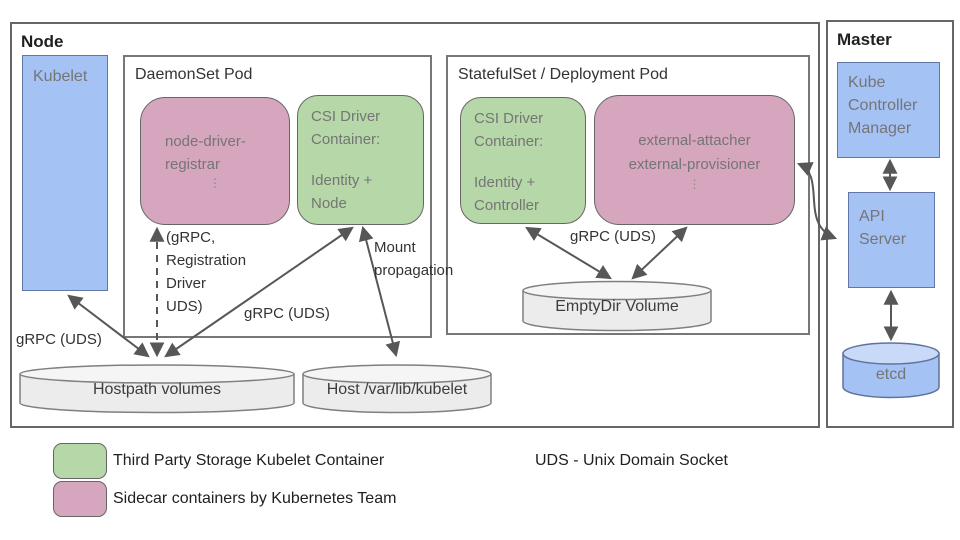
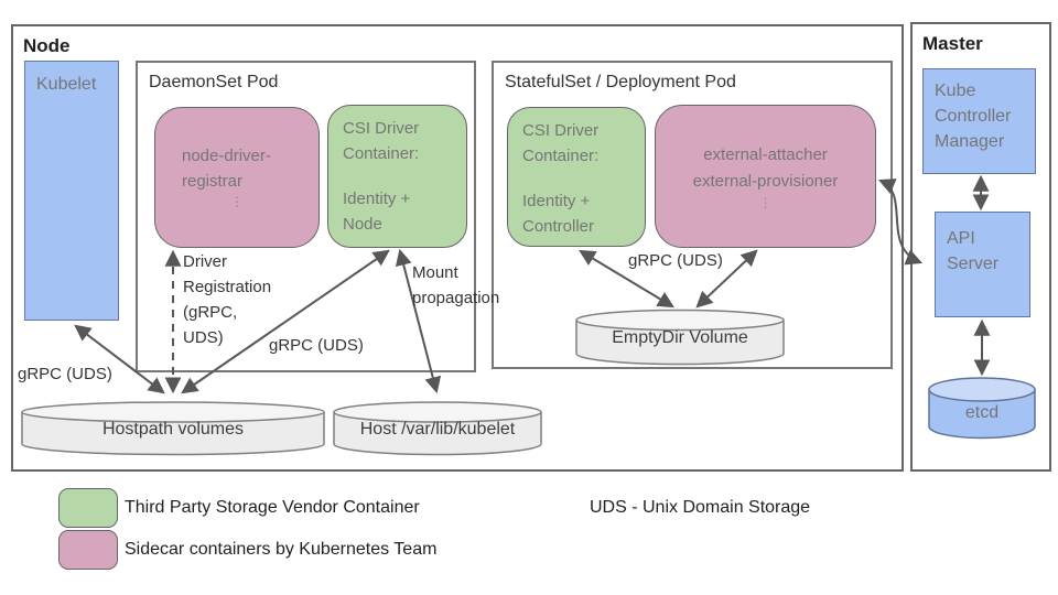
  Node
  Master
  Kubelet
  DaemonSet Pod
  node-driver-
  registrar
  ⋮
  CSI Driver
  Container:
  Identity +
  Node
  StatefulSet / Deployment Pod
  CSI Driver
  Container:
  Identity +
  Controller
  external-attacher
  external-provisioner
  ⋮
  EmptyDir Volume
  Hostpath volumes
  Host /var/lib/kubelet
  Kube
  Controller
  Manager
  API
  Server
  etcd
  gRPC (UDS)
- (gRPC,
+ Driver
  Registration
- Driver
+ (gRPC,
  UDS)
  gRPC (UDS)
  Mount
  propagation
  gRPC (UDS)
- Third Party Storage Kubelet Container
+ Third Party Storage Vendor Container
  Sidecar containers by Kubernetes Team
- UDS - Unix Domain Socket
+ UDS - Unix Domain Storage
